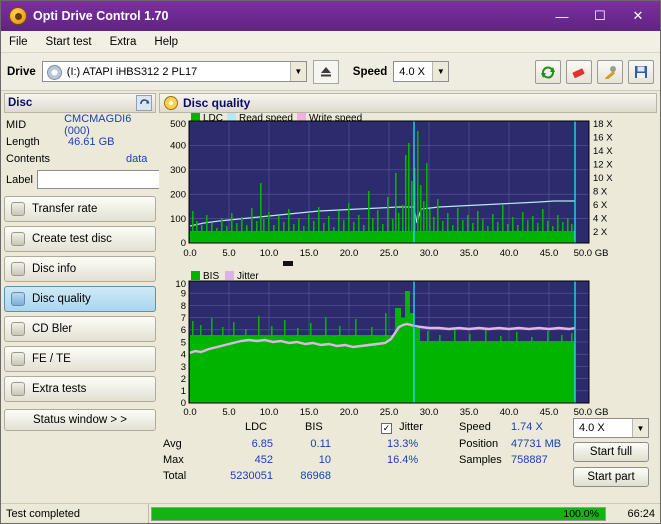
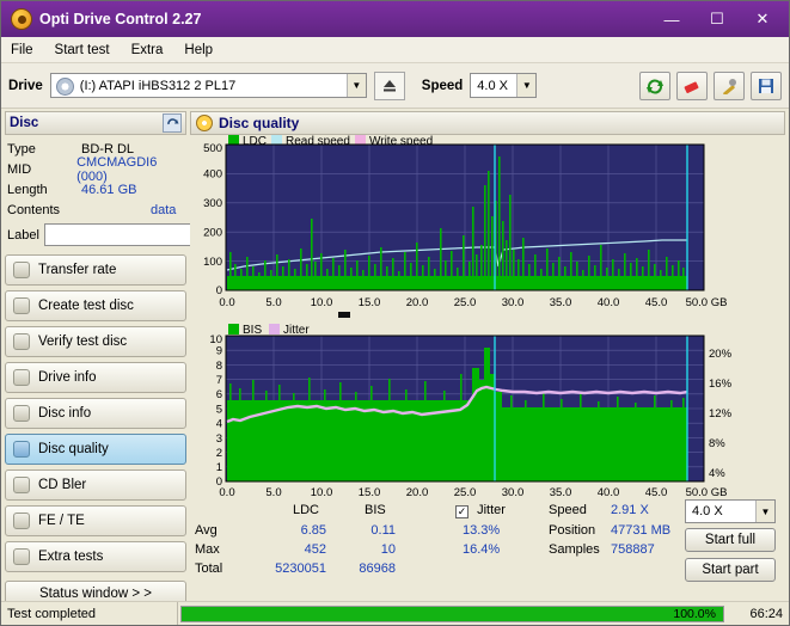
- Opti Drive Control 1.70
+ Opti Drive Control 2.27
  —
  ☐
  ✕
  File
  Start test
  Extra
  Help
  Drive
  (I:) ATAPI iHBS312 2 PL17
  ▼
  Speed
  4.0 X
  ▼
  Disc
+ Type
+ BD-R DL
  MID
  CMCMAGDI6 (000)
  Length
  46.61 GB
  Contents
  data
  Label
  Transfer rate
  Create test disc
+ Verify test disc
+ Drive info
  Disc info
  Disc quality
  CD Bler
  FE / TE
  Extra tests
  Status window > >
  Disc quality
  LDC
  Read speed
  Write speed
  0
  100
  200
  300
  400
  500
- 18 X
- 16 X
- 14 X
- 12 X
- 10 X
- 8 X
- 6 X
- 4 X
- 2 X
  0.0
  5.0
  10.0
  15.0
  20.0
  25.0
  30.0
  35.0
  40.0
  45.0
  50.0 GB
  BIS
  Jitter
  0
  1
  2
  3
  4
  5
  6
  7
  8
  9
  10
+ 20%
+ 16%
+ 12%
+ 8%
+ 4%
  0.0
  5.0
  10.0
  15.0
  20.0
  25.0
  30.0
  35.0
  40.0
  45.0
  50.0 GB
  LDC
  BIS
  Avg
  6.85
  0.11
  Max
  452
  10
  Total
  5230051
  86968
  ✓ Jitter
  13.3%
  16.4%
  Speed
- 1.74 X
+ 2.91 X
  Position
  47731 MB
  Samples
  758887
  4.0 X
  ▼
  Start full
  Start part
  Test completed
  100.0%
  66:24
